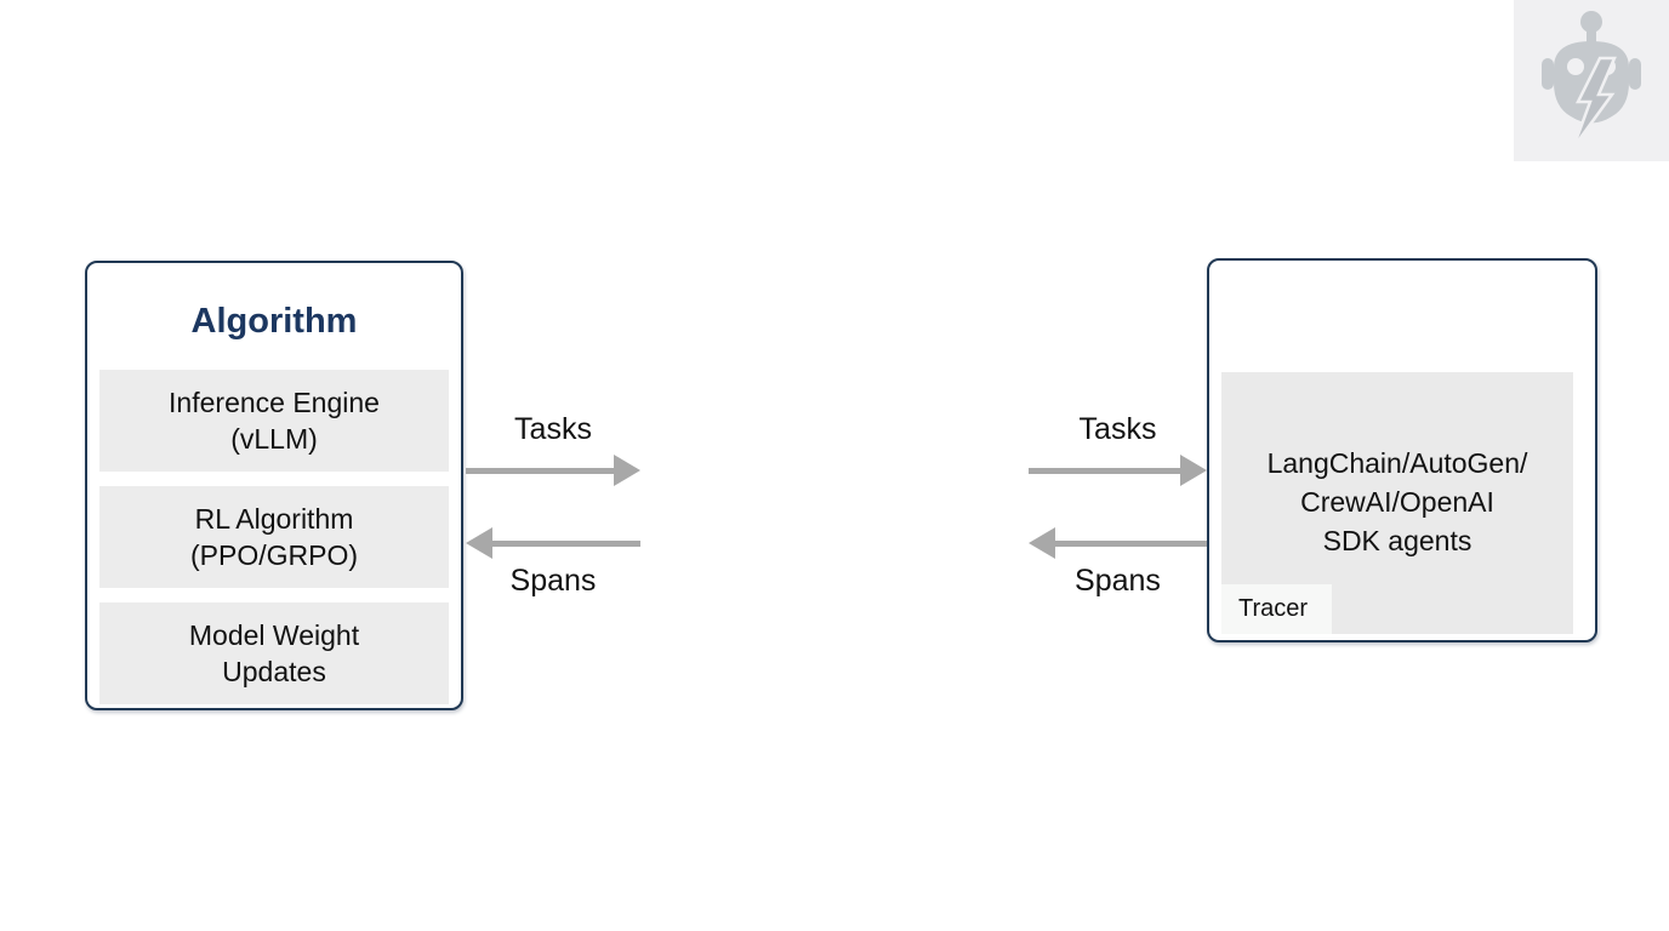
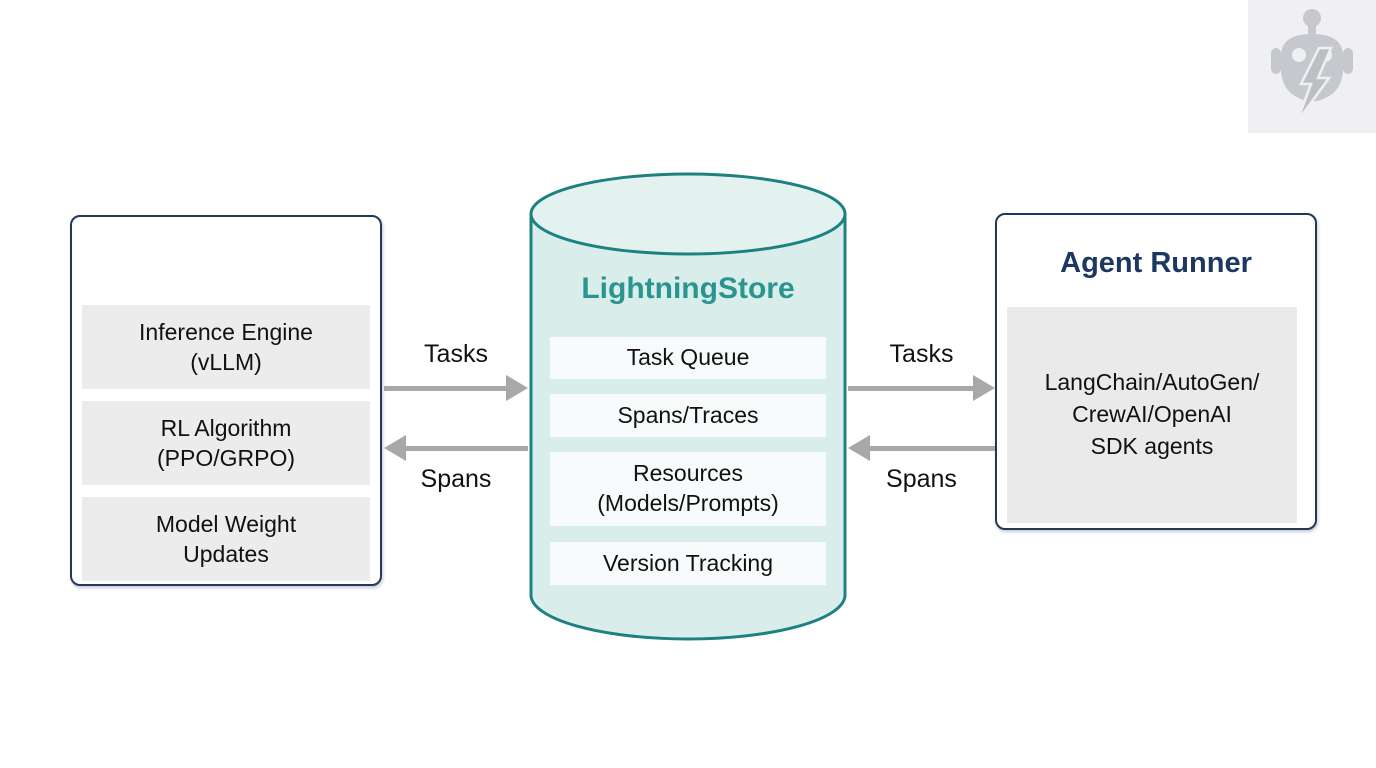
- Algorithm
  Inference Engine
  (vLLM)
  RL Algorithm
  (PPO/GRPO)
  Model Weight
  Updates
+ LightningStore
+ Task Queue
+ Spans/Traces
+ Resources
+ (Models/Prompts)
+ Version Tracking
+ Agent Runner
  LangChain/AutoGen/
  CrewAI/OpenAI
  SDK agents
- Tracer
  Tasks
  Spans
  Tasks
  Spans
